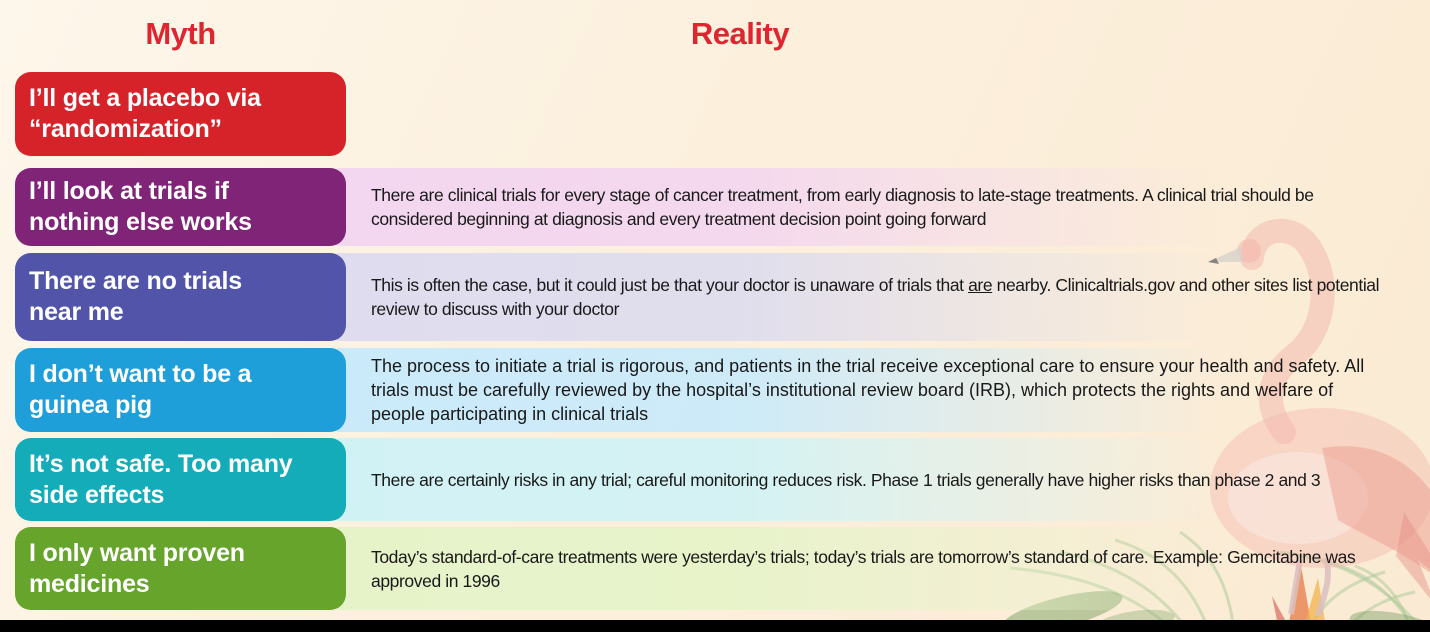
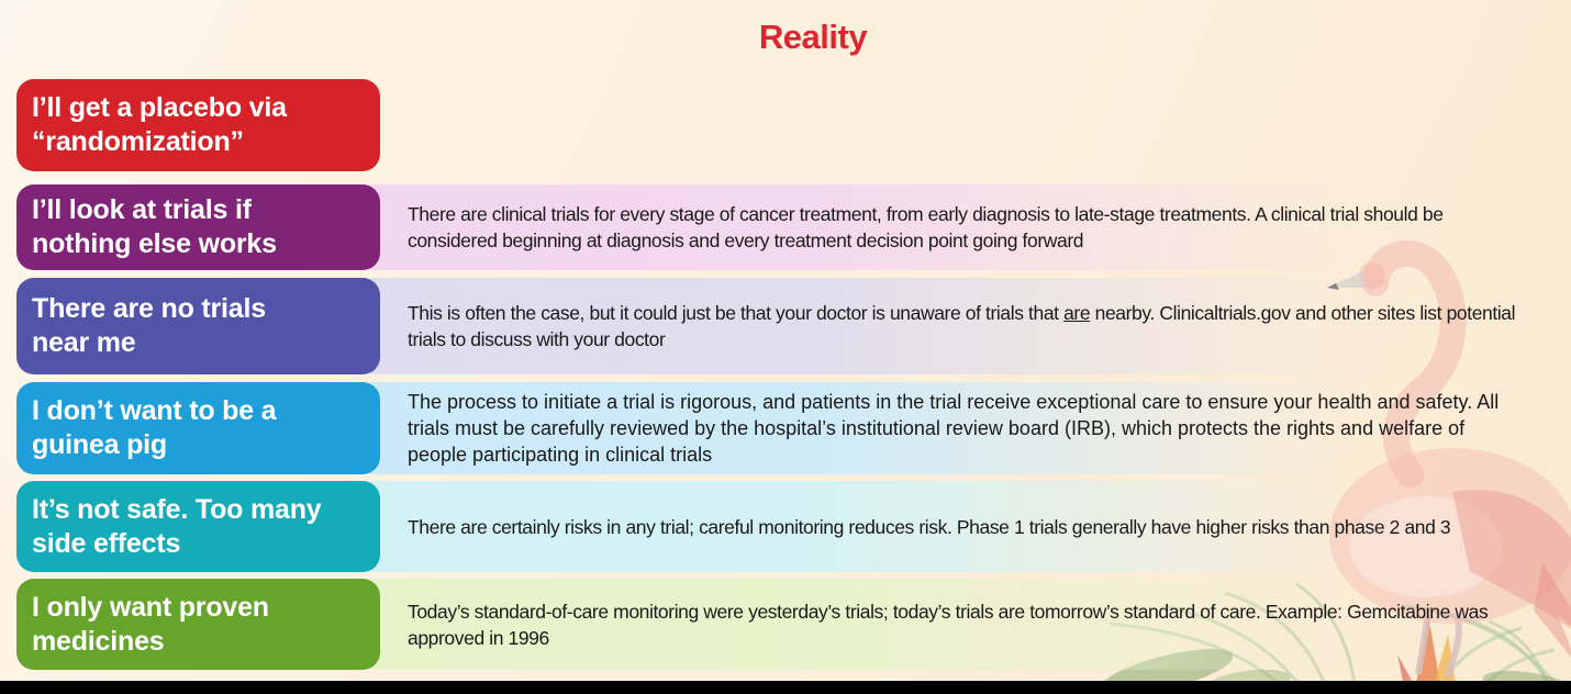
- Myth
  Reality
  I’ll get a placebo via
  “randomization”
  There are clinical trials for every stage of cancer treatment, from early diagnosis to late-stage treatments. A clinical trial should be considered beginning at diagnosis and every treatment decision point going forward
  I’ll look at trials if
  nothing else works
- This is often the case, but it could just be that your doctor is unaware of trials that are nearby. Clinicaltrials.gov and other sites list potential review to discuss with your doctor
+ This is often the case, but it could just be that your doctor is unaware of trials that are nearby. Clinicaltrials.gov and other sites list potential trials to discuss with your doctor
  There are no trials
  near me
  The process to initiate a trial is rigorous, and patients in the trial receive exceptional care to ensure your health and safety. All trials must be carefully reviewed by the hospital’s institutional review board (IRB), which protects the rights and welfare of people participating in clinical trials
  I don’t want to be a
  guinea pig
  There are certainly risks in any trial; careful monitoring reduces risk. Phase 1 trials generally have higher risks than phase 2 and 3
  It’s not safe. Too many
  side effects
- Today’s standard-of-care treatments were yesterday’s trials; today’s trials are tomorrow’s standard of care. Example: Gemcitabine was approved in 1996
+ Today’s standard-of-care monitoring were yesterday’s trials; today’s trials are tomorrow’s standard of care. Example: Gemcitabine was approved in 1996
  I only want proven
  medicines
